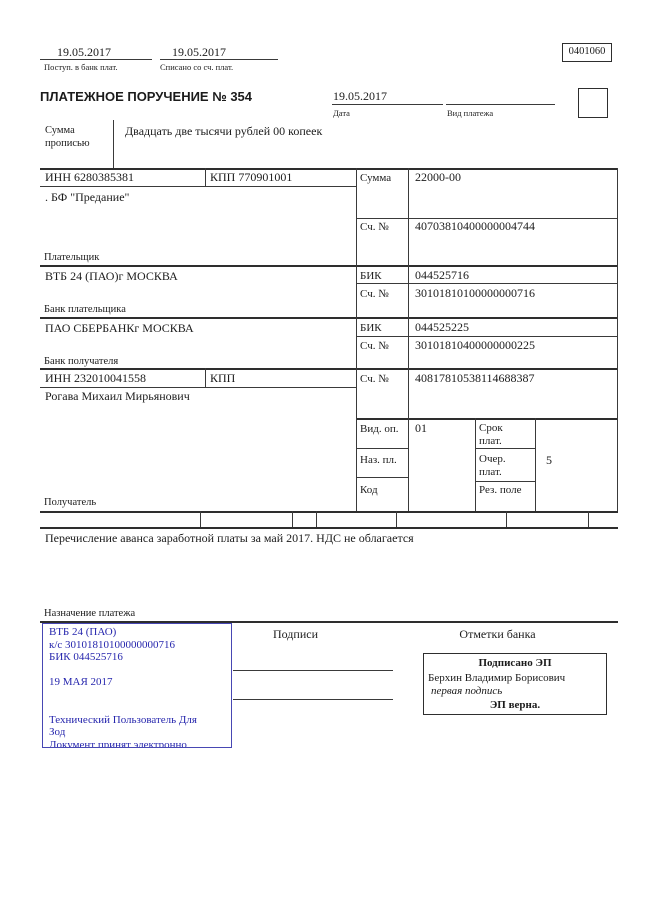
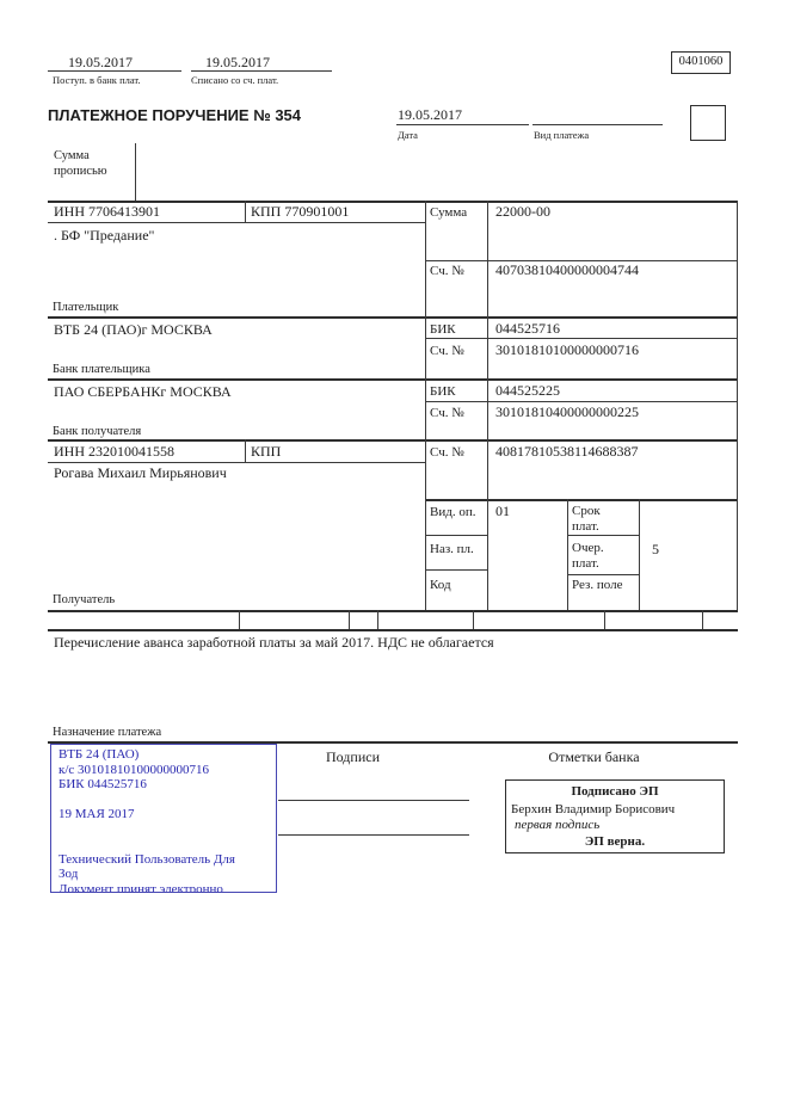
  19.05.2017
  Поступ. в банк плат.
  19.05.2017
  Списано со сч. плат.
  0401060
  ПЛАТЕЖНОЕ ПОРУЧЕНИЕ № 354
  19.05.2017
  Дата
  Вид платежа
  Сумма прописью
- Двадцать две тысячи рублей 00 копеек
- ИНН 6280385381
+ ИНН 7706413901
  КПП 770901001
  Сумма
  22000-00
  . БФ "Предание"
  Сч. №
  40703810400000004744
  Плательщик
  ВТБ 24 (ПАО)г МОСКВА
  БИК
  044525716
  Сч. №
  30101810100000000716
  Банк плательщика
  ПАО СБЕРБАНКг МОСКВА
  БИК
  044525225
  Сч. №
  30101810400000000225
  Банк получателя
  ИНН 232010041558
  КПП
  Сч. №
  40817810538114688387
  Рогава Михаил Мирьянович
  Вид. оп.
  01
  Срок плат.
  Наз. пл.
  Очер. плат.
  5
  Код
  Рез. поле
  Получатель
  Перечисление аванса заработной платы за май 2017. НДС не облагается
  Назначение платежа
  ВТБ 24 (ПАО)
  к/с 30101810100000000716
  БИК 044525716
  19 МАЯ 2017
  Технический Пользователь Для
  Зод
  Документ принят электронно
  Подписи
  Отметки банка
  Подписано ЭП
  Берхин Владимир Борисович
  первая подпись
  ЭП верна.
